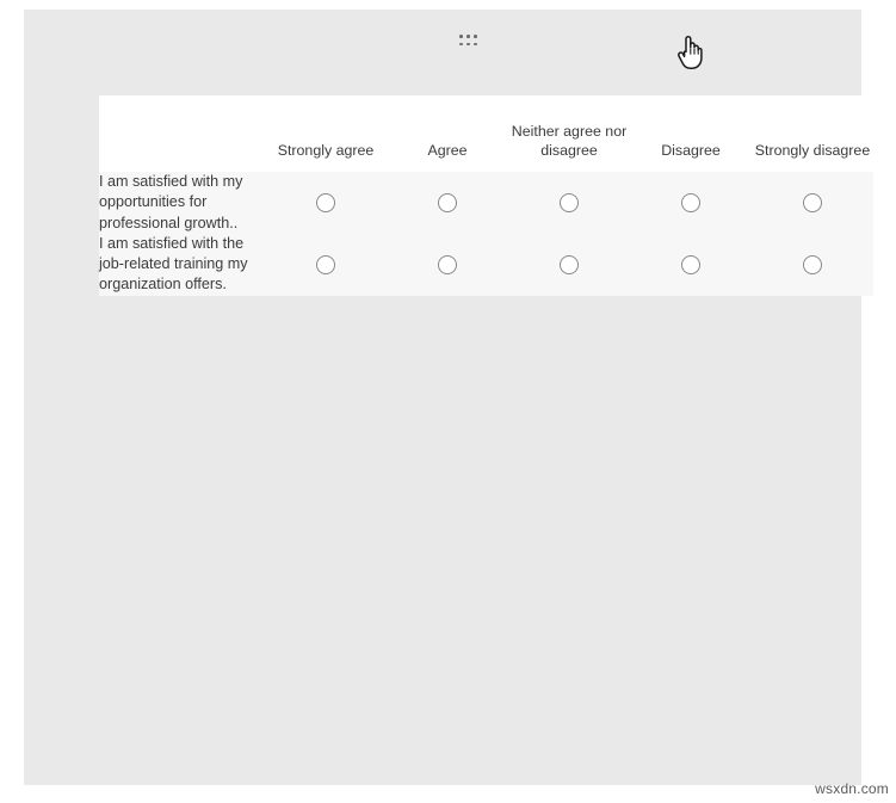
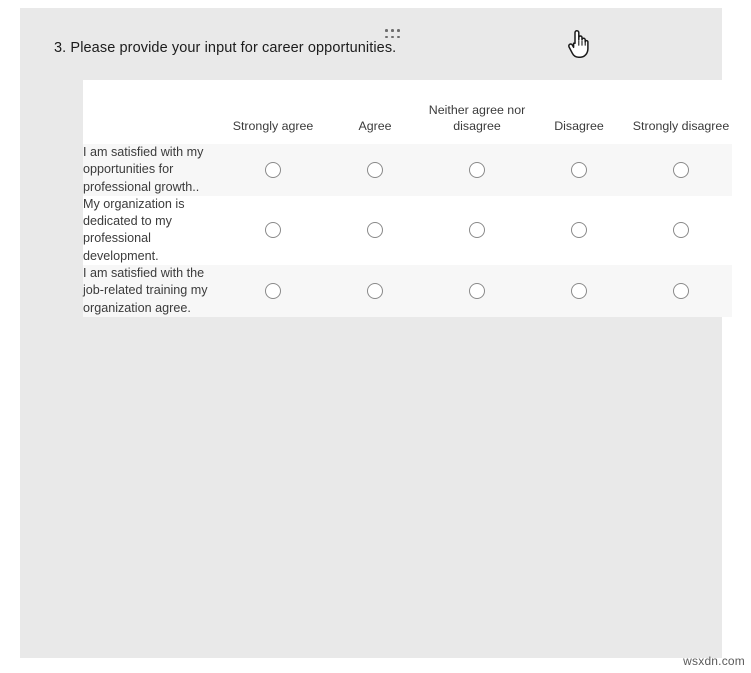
+ 3. Please provide your input for career opportunities.
  	Strongly agree	Agree	Neither agree nor disagree	Disagree	Strongly disagree
  I am satisfied with my opportunities for professional growth..
+ My organization is dedicated to my professional development.
- I am satisfied with the job-related training my organization offers.
+ I am satisfied with the job-related training my organization agree.
  wsxdn.com
